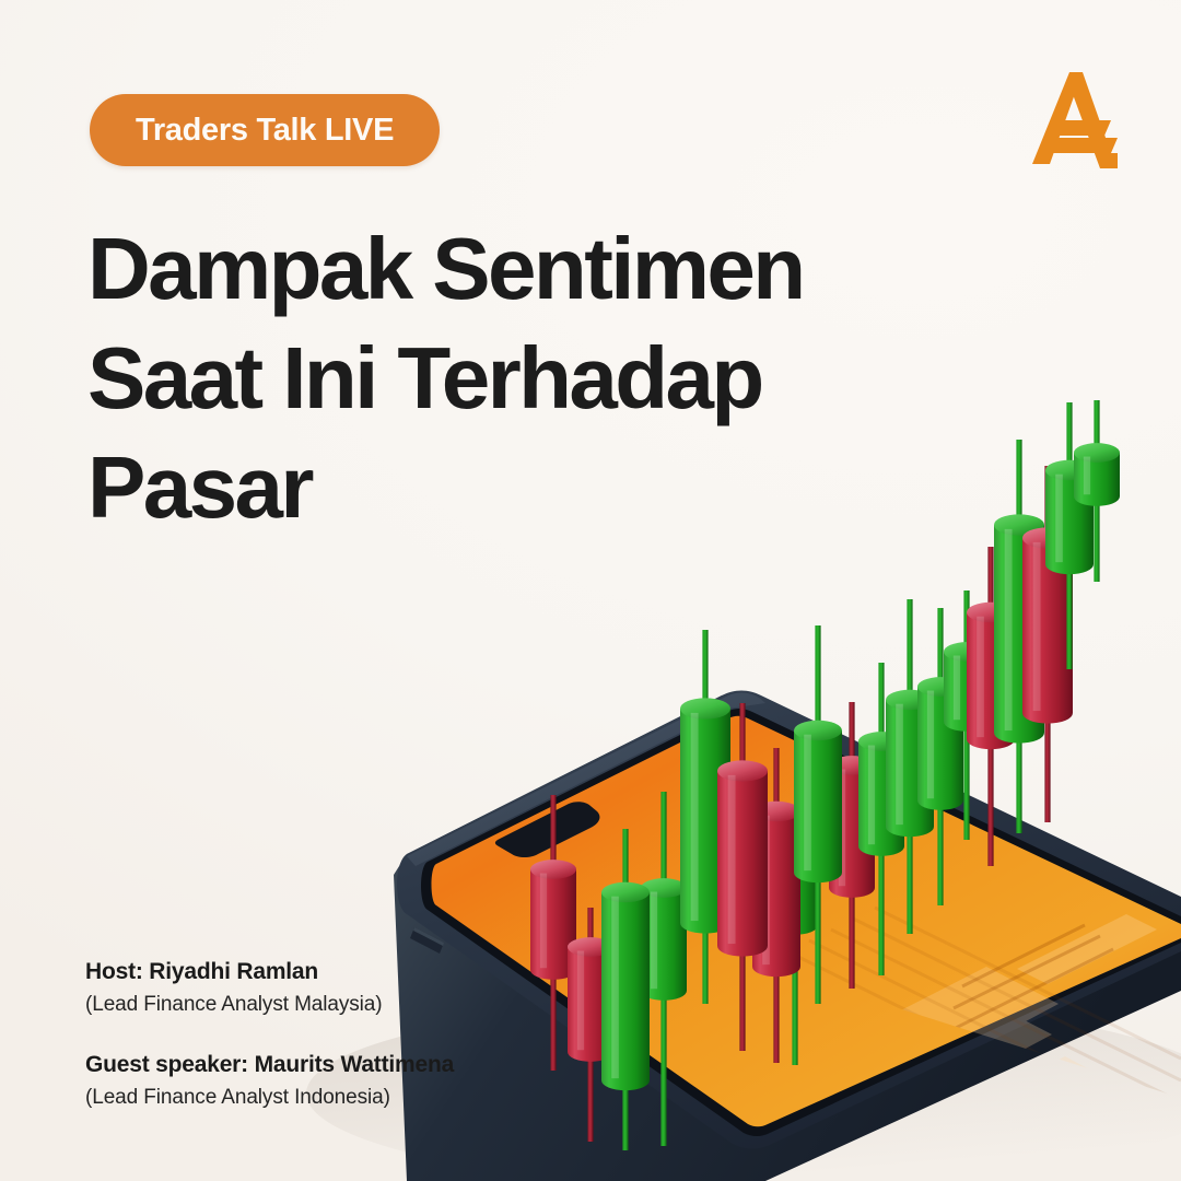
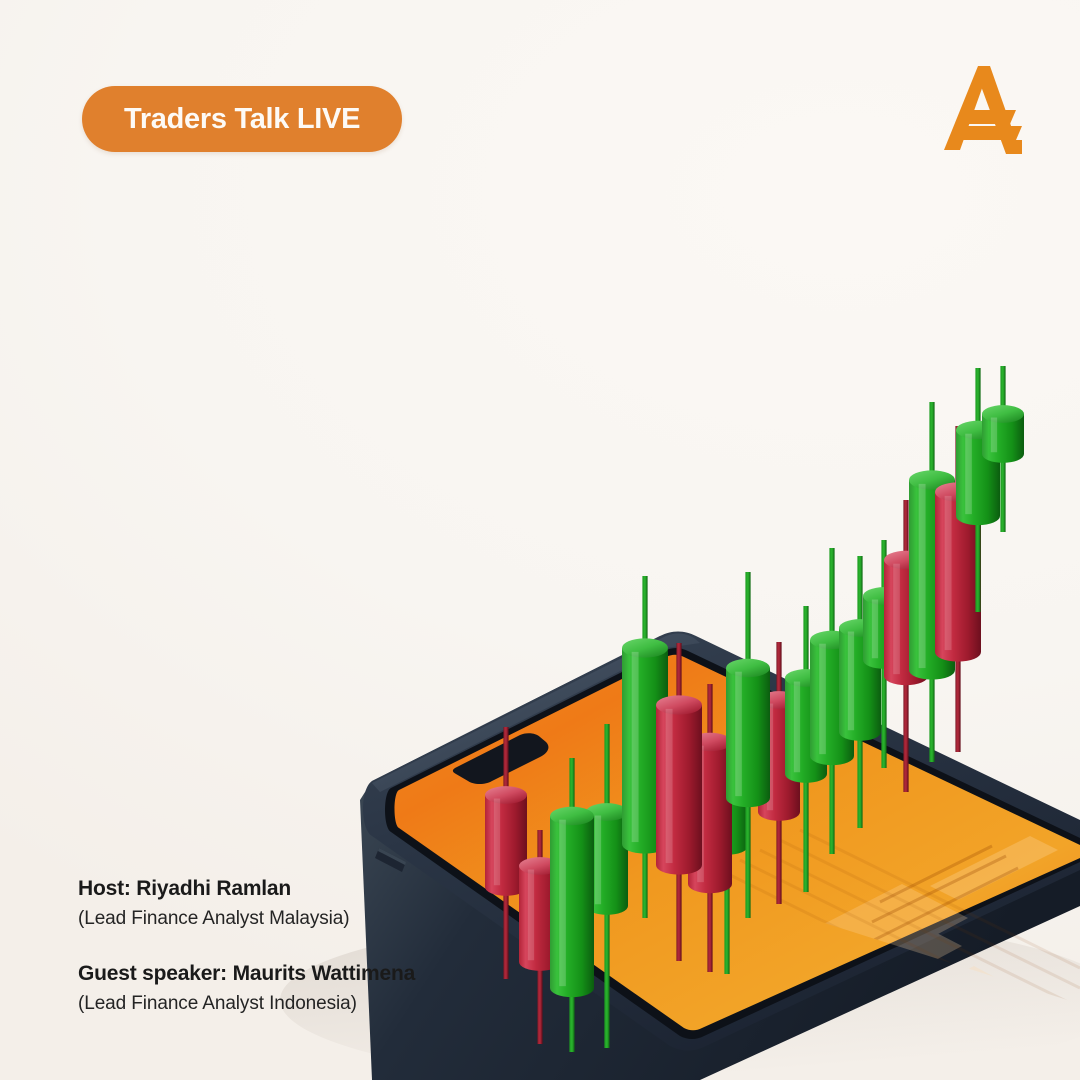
  Traders Talk LIVE
- Dampak Sentimen
- Saat Ini Terhadap
- Pasar
  Host: Riyadhi Ramlan
  (Lead Finance Analyst Malaysia)
  Guest speaker: Maurits Wattimena
  (Lead Finance Analyst Indonesia)
